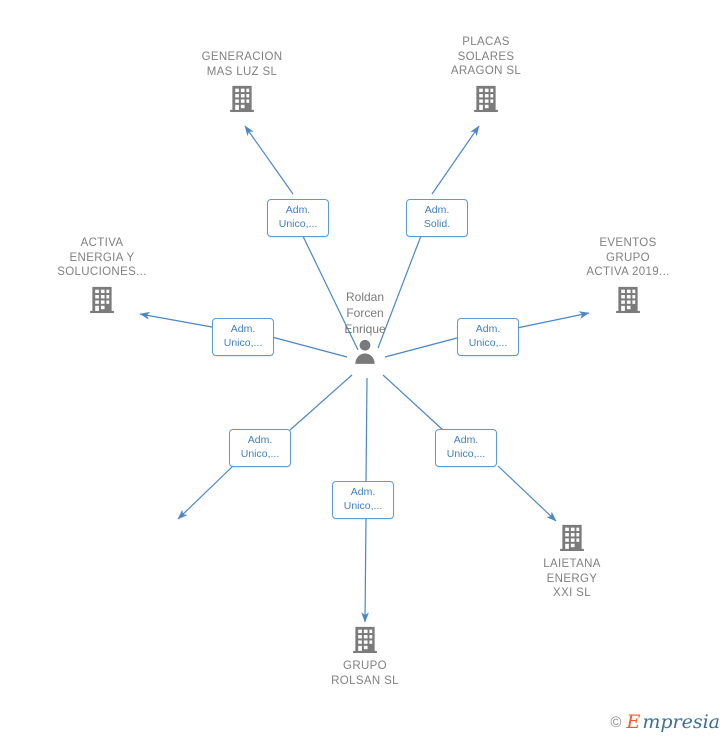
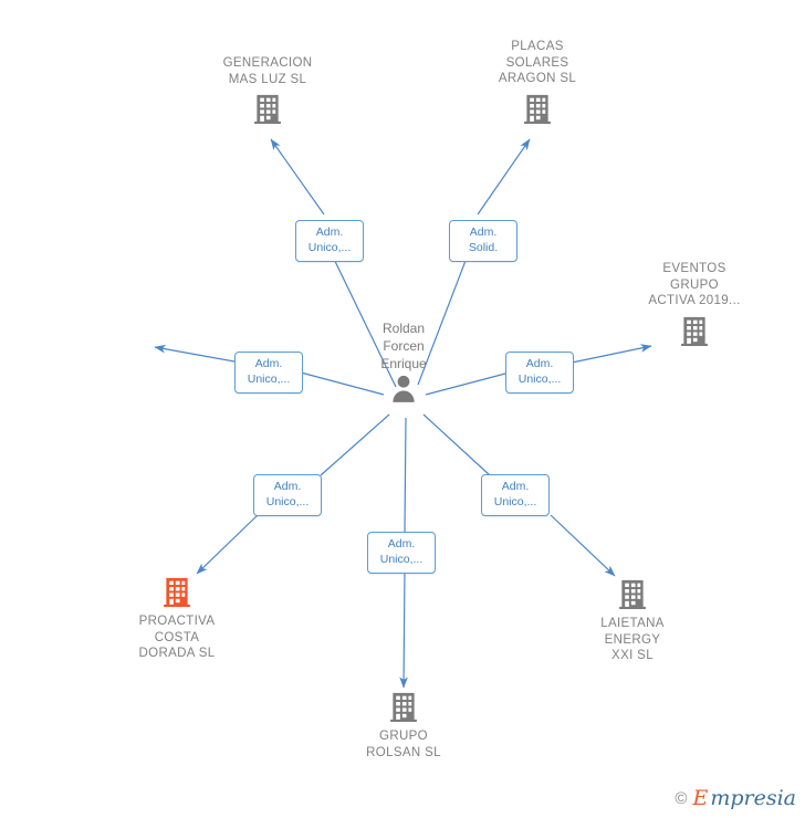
  GENERACION
  MAS LUZ SL
  PLACAS
  SOLARES
  ARAGON SL
- ACTIVA
- ENERGIA Y
- SOLUCIONES...
  EVENTOS
  GRUPO
  ACTIVA 2019...
+ PROACTIVA
+ COSTA
+ DORADA SL
  LAIETANA
  ENERGY
  XXI SL
  GRUPO
  ROLSAN SL
  Roldan
  Forcen
  Enrique
  Adm.
  Unico,...
  Adm.
  Solid.
  Adm.
  Unico,...
  Adm.
  Unico,...
  Adm.
  Unico,...
  Adm.
  Unico,...
  Adm.
  Unico,...
  ©
  E
  mpresia
